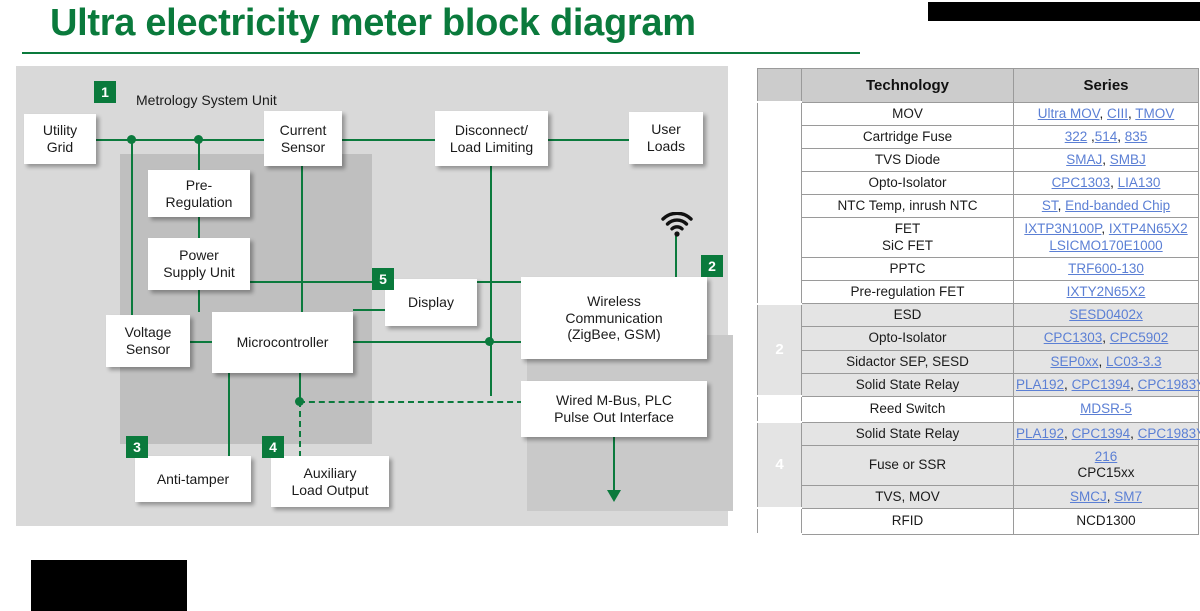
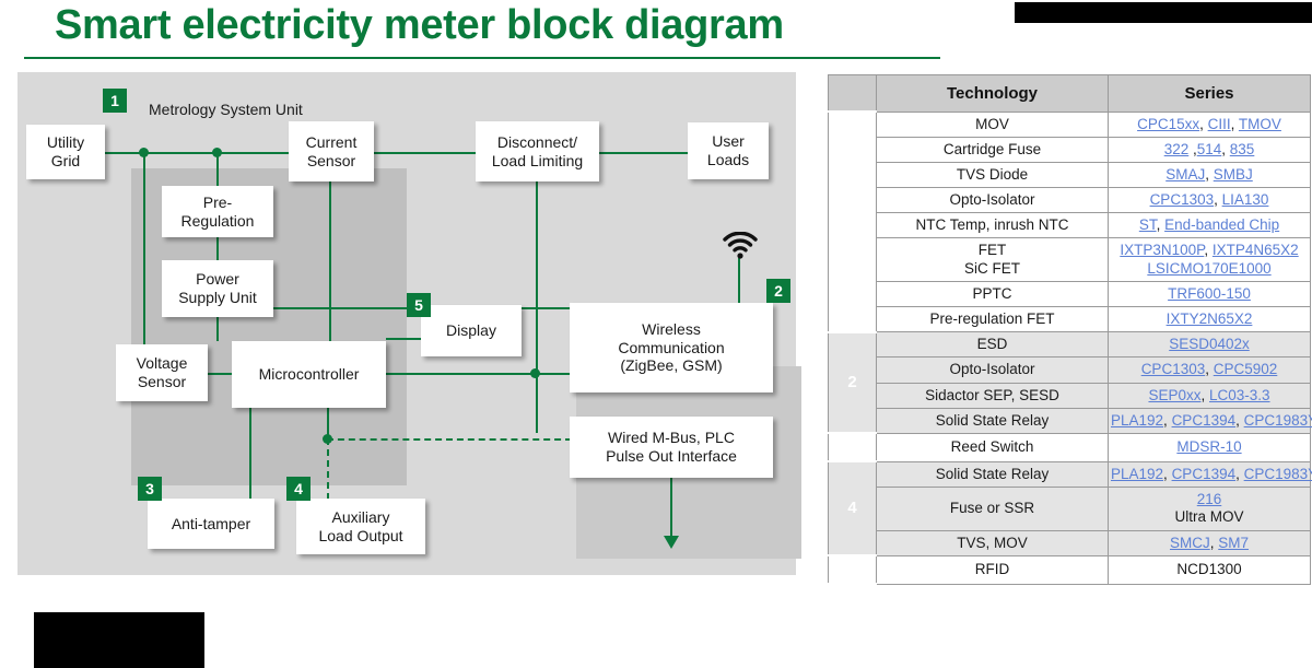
- Ultra electricity meter block diagram
+ Smart electricity meter block diagram
  Metrology System Unit
  Utility
  Grid
  Current
  Sensor
  Disconnect/
  Load Limiting
  User
  Loads
  Pre-
  Regulation
  Power
  Supply Unit
  Voltage
  Sensor
  Microcontroller
  Display
  Wireless
  Communication
  (ZigBee, GSM)
  Wired M-Bus, PLC
  Pulse Out Interface
  Anti-tamper
  Auxiliary
  Load Output
  1
  2
  3
  4
  5
  	Technology	Series
- 	MOV	Ultra MOV, CIII, TMOV
+ 	MOV	CPC15xx, CIII, TMOV
  Cartridge Fuse	322 ,514, 835
  TVS Diode	SMAJ, SMBJ
  Opto-Isolator	CPC1303, LIA130
  NTC Temp, inrush NTC	ST, End-banded Chip
  FETSiC FET	IXTP3N100P, IXTP4N65X2LSICMO170E1000
- PPTC	TRF600-130
+ PPTC	TRF600-150
  Pre-regulation FET	IXTY2N65X2
  2	ESD	SESD0402x
  Opto-Isolator	CPC1303, CPC5902
  Sidactor SEP, SESD	SEP0xx, LC03-3.3
  Solid State Relay	PLA192, CPC1394, CPC1983
- 	Reed Switch	MDSR-5
+ 	Reed Switch	MDSR-10
  4	Solid State Relay	PLA192, CPC1394, CPC1983
- Fuse or SSR	216CPC15xx
+ Fuse or SSR	216Ultra MOV
  TVS, MOV	SMCJ, SM7
  	RFID	NCD1300
